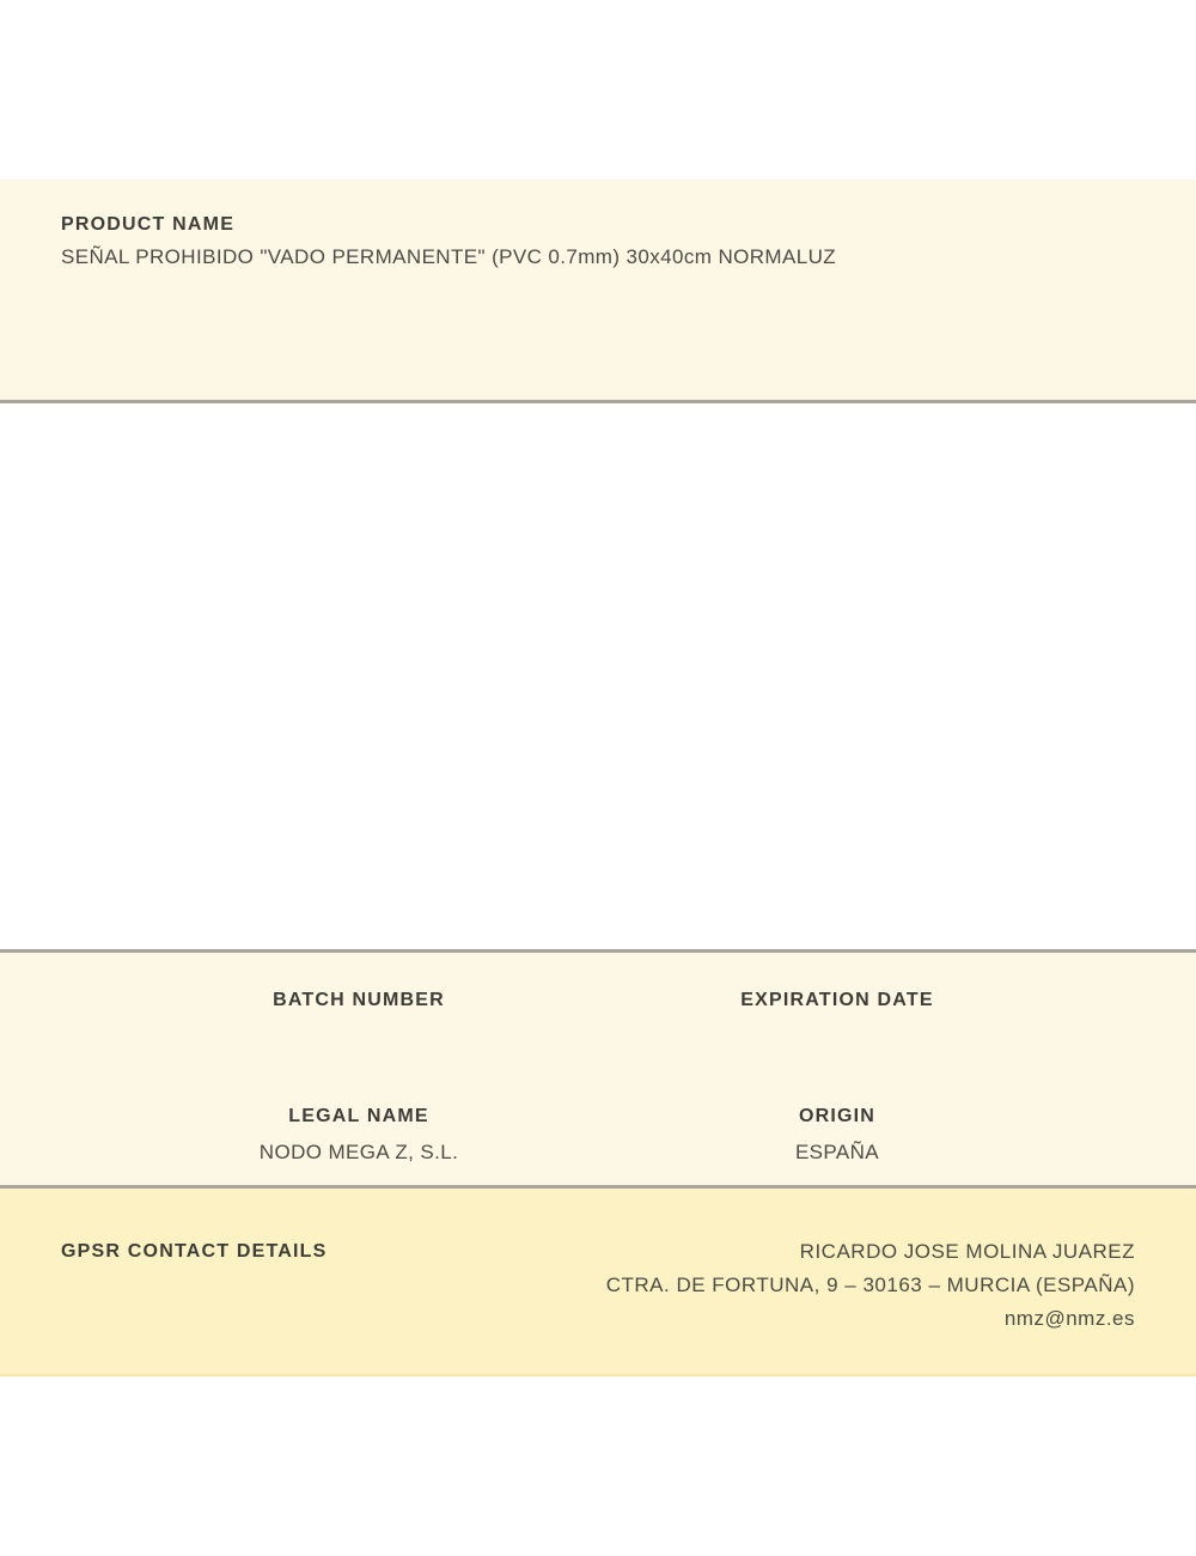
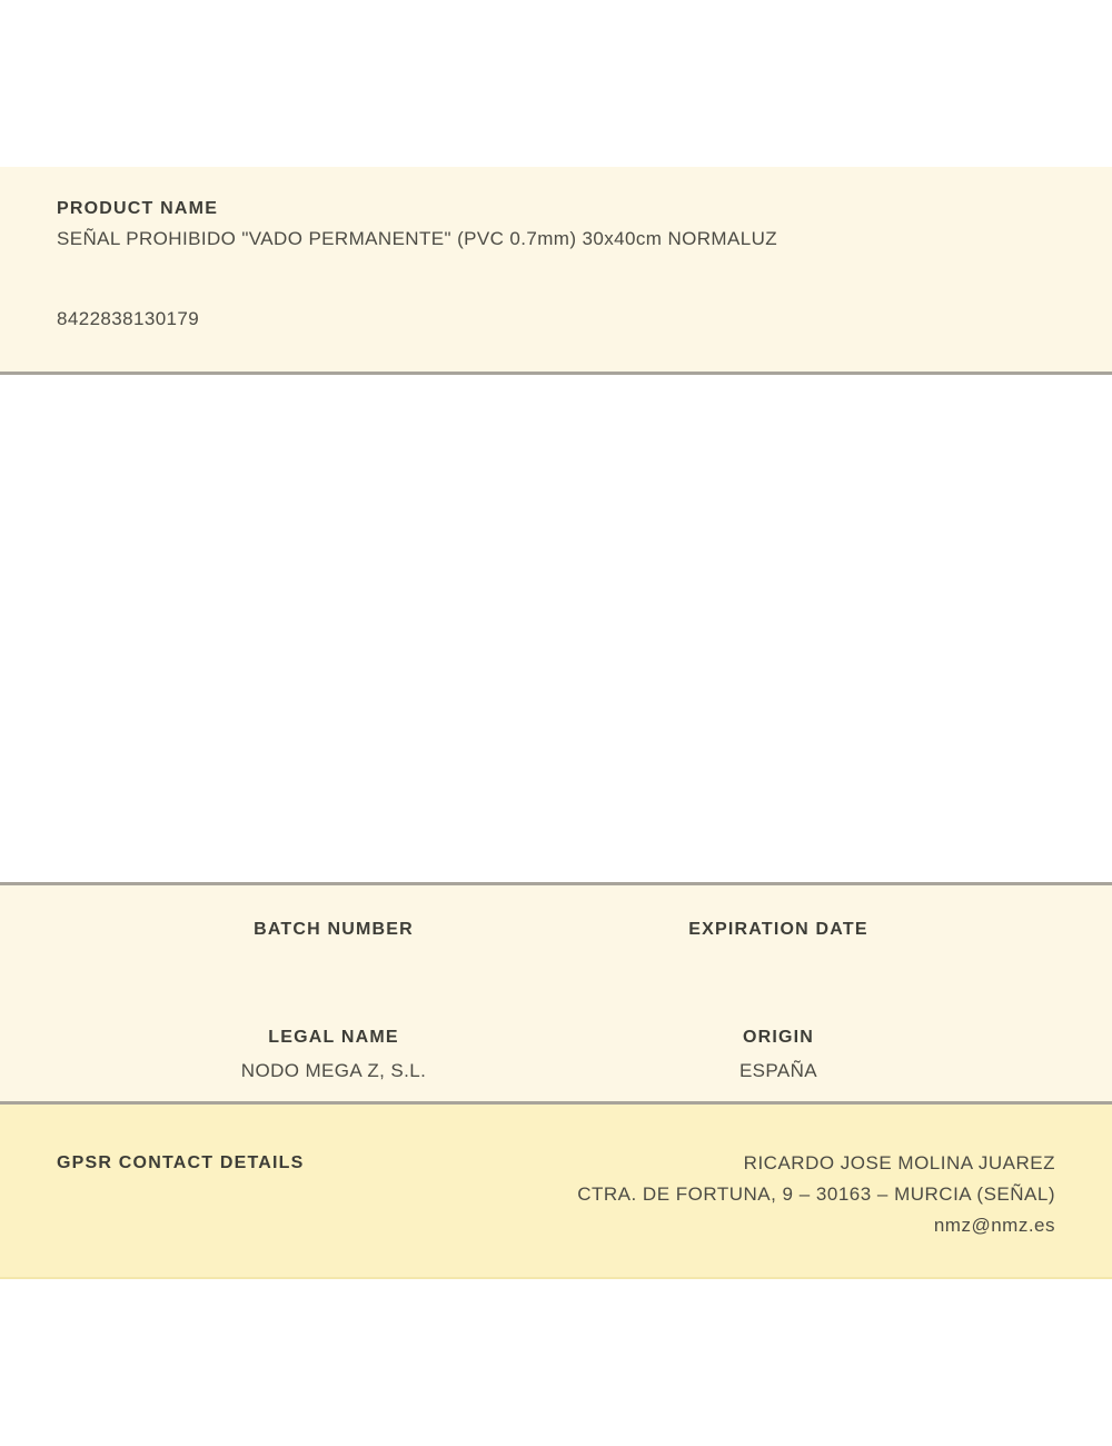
  PRODUCT NAME
  SEÑAL PROHIBIDO "VADO PERMANENTE" (PVC 0.7mm) 30x40cm NORMALUZ
+ 8422838130179
  BATCH NUMBER
  EXPIRATION DATE
  LEGAL NAME
  NODO MEGA Z, S.L.
  ORIGIN
  ESPAÑA
  GPSR CONTACT DETAILS
  RICARDO JOSE MOLINA JUAREZ
- CTRA. DE FORTUNA, 9 – 30163 – MURCIA (ESPAÑA)
+ CTRA. DE FORTUNA, 9 – 30163 – MURCIA (SEÑAL)
  nmz@nmz.es
